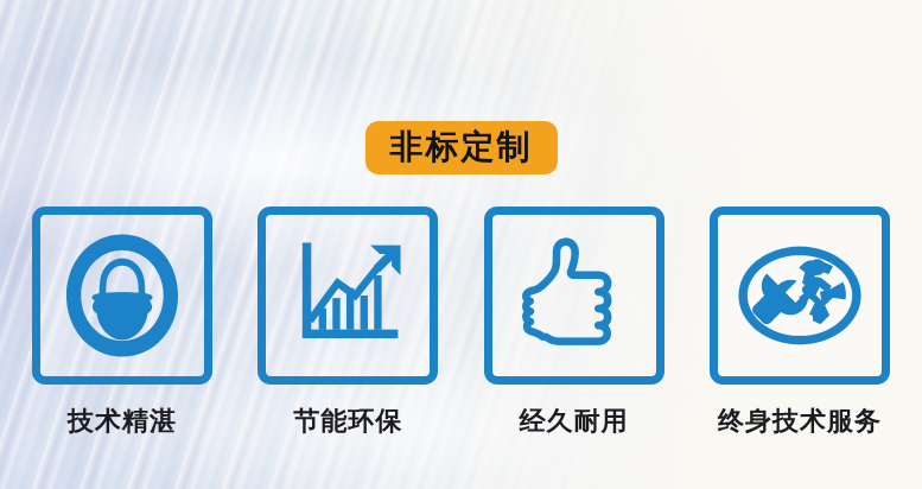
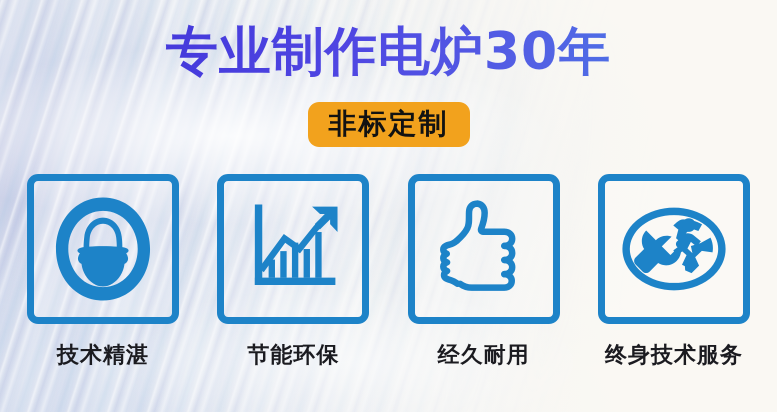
+ 专业制作电炉30年
  非标定制
  技术精湛
  节能环保
  经久耐用
  终身技术服务
